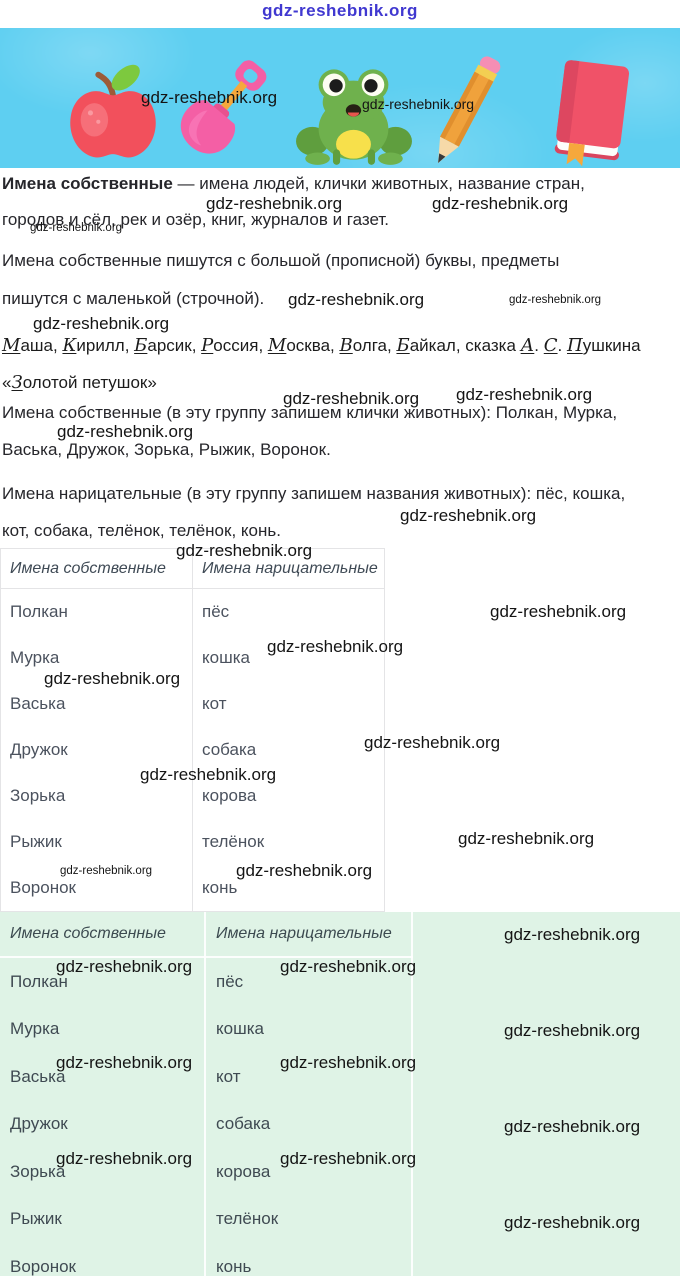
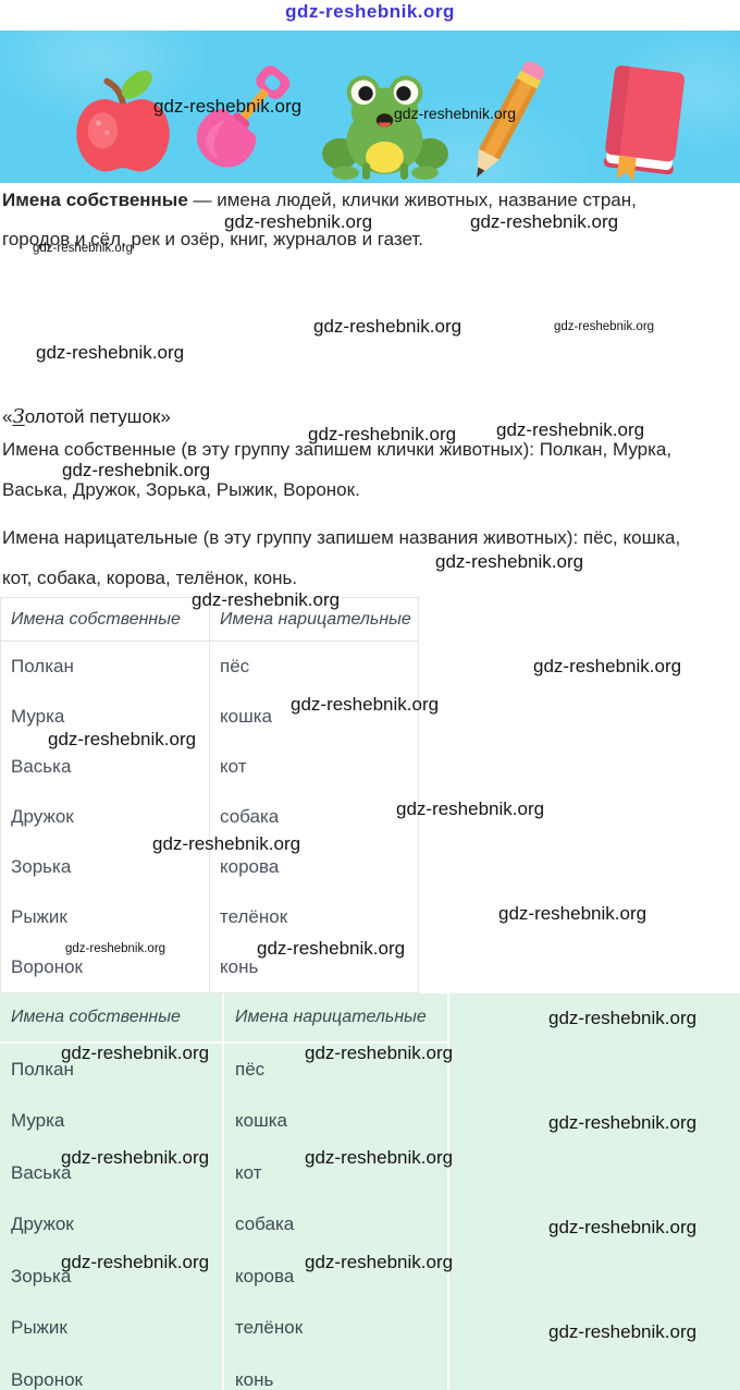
  gdz-reshebnik.org
  Имена собственные — имена людей, клички животных, название стран,
  городов и сёл, рек и озёр, книг, журналов и газет.
- Имена собственные пишутся с большой (прописной) буквы, предметы
- пишутся с маленькой (строчной).
- Маша, Кирилл, Барсик, Россия, Москва, Волга, Байкал, сказка А. С. Пушкина
  «Золотой петушок»
  Имена собственные (в эту группу запишем клички животных): Полкан, Мурка,
  Васька, Дружок, Зорька, Рыжик, Воронок.
  Имена нарицательные (в эту группу запишем названия животных): пёс, кошка,
- кот, собака, телёнок, телёнок, конь.
+ кот, собака, корова, телёнок, конь.
  Имена собственные
  Имена нарицательные
  Полкан
  пёс
  Мурка
  кошка
  Васька
  кот
  Дружок
  собака
  Зорька
  корова
  Рыжик
  телёнок
  Воронок
  конь
  Имена собственные
  Имена нарицательные
  Полкан
  пёс
  Мурка
  кошка
  Васька
  кот
  Дружок
  собака
  Зорька
  корова
  Рыжик
  телёнок
  Воронок
  конь
  gdz-reshebnik.org
  gdz-reshebnik.org
  gdz-reshebnik.org
  gdz-reshebnik.org
  gdz-reshebnik.org
  gdz-reshebnik.org
  gdz-reshebnik.org
  gdz-reshebnik.org
  gdz-reshebnik.org
  gdz-reshebnik.org
  gdz-reshebnik.org
  gdz-reshebnik.org
  gdz-reshebnik.org
  gdz-reshebnik.org
  gdz-reshebnik.org
  gdz-reshebnik.org
  gdz-reshebnik.org
  gdz-reshebnik.org
  gdz-reshebnik.org
  gdz-reshebnik.org
  gdz-reshebnik.org
  gdz-reshebnik.org
  gdz-reshebnik.org
  gdz-reshebnik.org
  gdz-reshebnik.org
  gdz-reshebnik.org
  gdz-reshebnik.org
  gdz-reshebnik.org
  gdz-reshebnik.org
  gdz-reshebnik.org
  gdz-reshebnik.org
